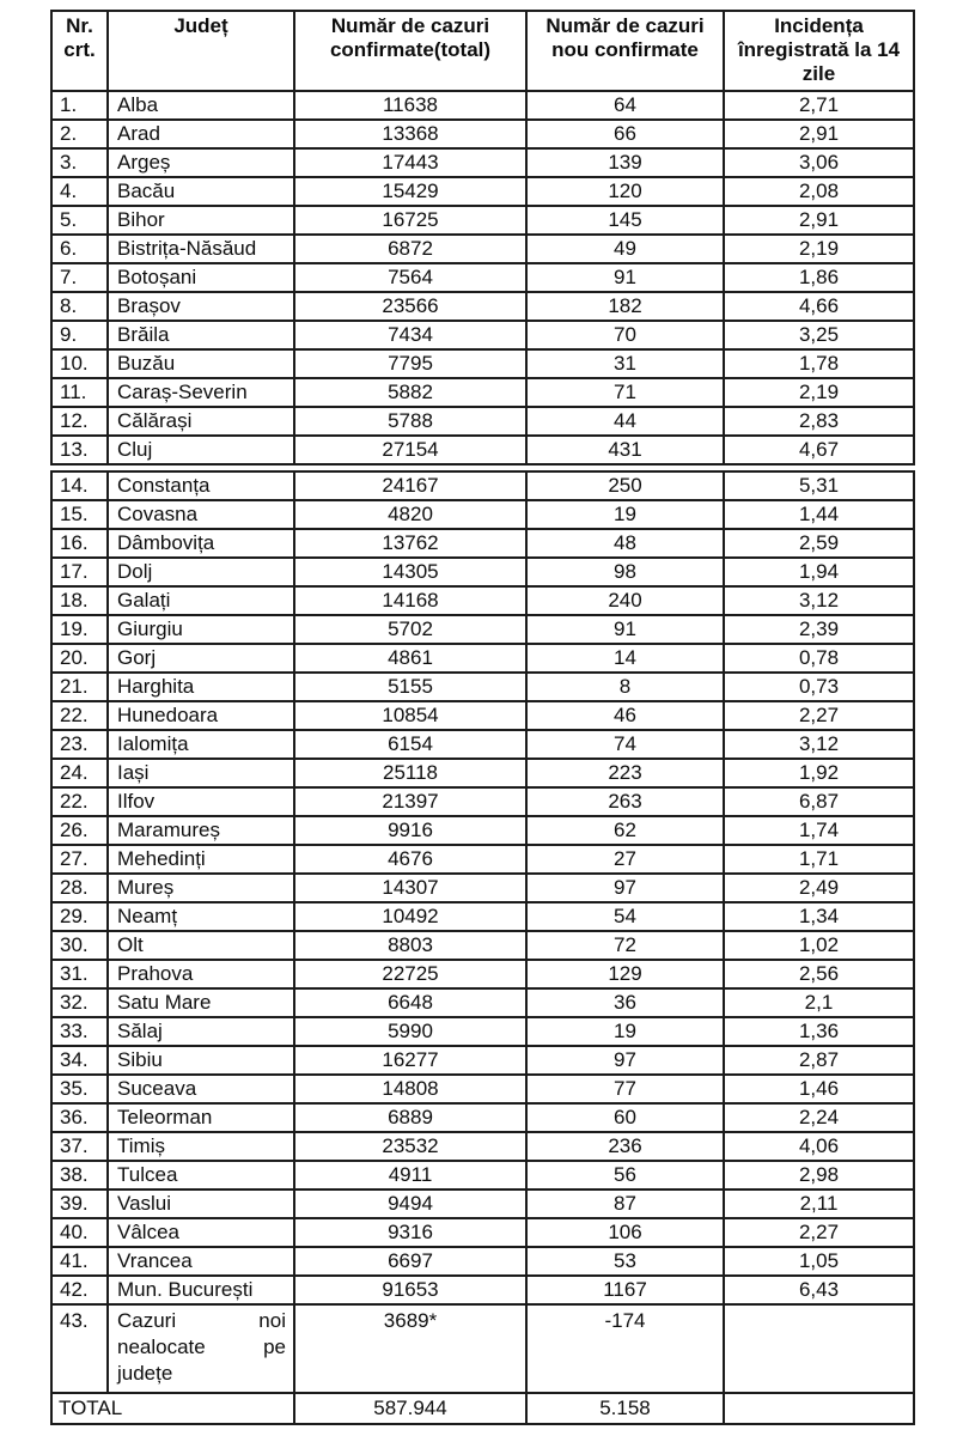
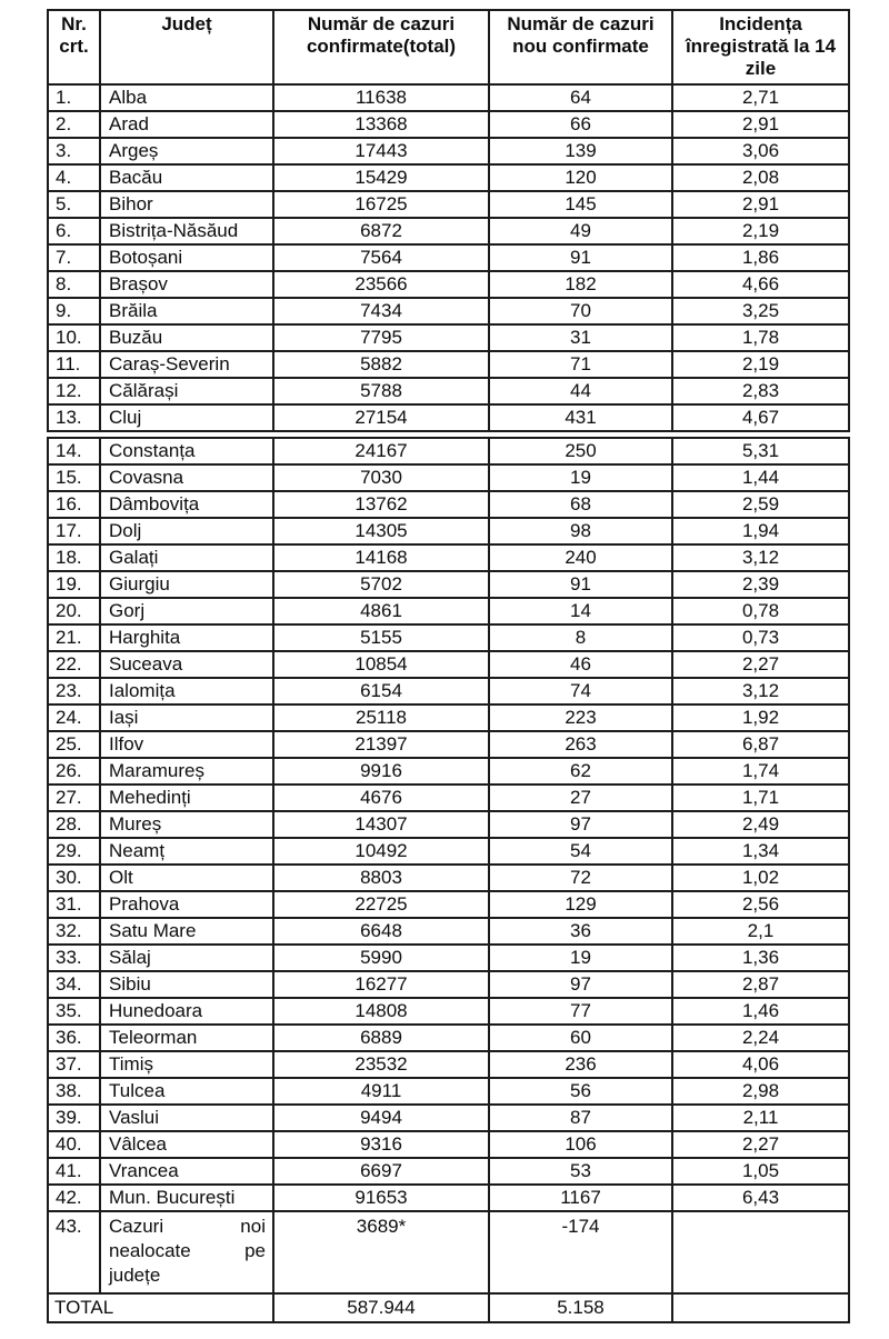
  Nr. crt.	Județ	Număr de cazuri confirmate(total)	Număr de cazuri nou confirmate	Incidența înregistrată la 14 zile
  1.	Alba	11638	64	2,71
  2.	Arad	13368	66	2,91
  3.	Argeș	17443	139	3,06
  4.	Bacău	15429	120	2,08
  5.	Bihor	16725	145	2,91
  6.	Bistrița-Năsăud	6872	49	2,19
  7.	Botoșani	7564	91	1,86
  8.	Brașov	23566	182	4,66
  9.	Brăila	7434	70	3,25
  10.	Buzău	7795	31	1,78
  11.	Caraș-Severin	5882	71	2,19
  12.	Călărași	5788	44	2,83
  13.	Cluj	27154	431	4,67
  14.	Constanța	24167	250	5,31
- 15.	Covasna	4820	19	1,44
+ 15.	Covasna	7030	19	1,44
- 16.	Dâmbovița	13762	48	2,59
+ 16.	Dâmbovița	13762	68	2,59
  17.	Dolj	14305	98	1,94
  18.	Galați	14168	240	3,12
  19.	Giurgiu	5702	91	2,39
  20.	Gorj	4861	14	0,78
  21.	Harghita	5155	8	0,73
- 22.	Hunedoara	10854	46	2,27
+ 22.	Suceava	10854	46	2,27
  23.	Ialomița	6154	74	3,12
  24.	Iași	25118	223	1,92
- 22.	Ilfov	21397	263	6,87
+ 25.	Ilfov	21397	263	6,87
  26.	Maramureș	9916	62	1,74
  27.	Mehedinți	4676	27	1,71
  28.	Mureș	14307	97	2,49
  29.	Neamț	10492	54	1,34
  30.	Olt	8803	72	1,02
  31.	Prahova	22725	129	2,56
  32.	Satu Mare	6648	36	2,1
  33.	Sălaj	5990	19	1,36
  34.	Sibiu	16277	97	2,87
- 35.	Suceava	14808	77	1,46
+ 35.	Hunedoara	14808	77	1,46
  36.	Teleorman	6889	60	2,24
  37.	Timiș	23532	236	4,06
  38.	Tulcea	4911	56	2,98
  39.	Vaslui	9494	87	2,11
  40.	Vâlcea	9316	106	2,27
  41.	Vrancea	6697	53	1,05
  42.	Mun. București	91653	1167	6,43
  43.	Cazuri noi nealocate pe județe	3689*	-174
  TOTAL	587.944	5.158
